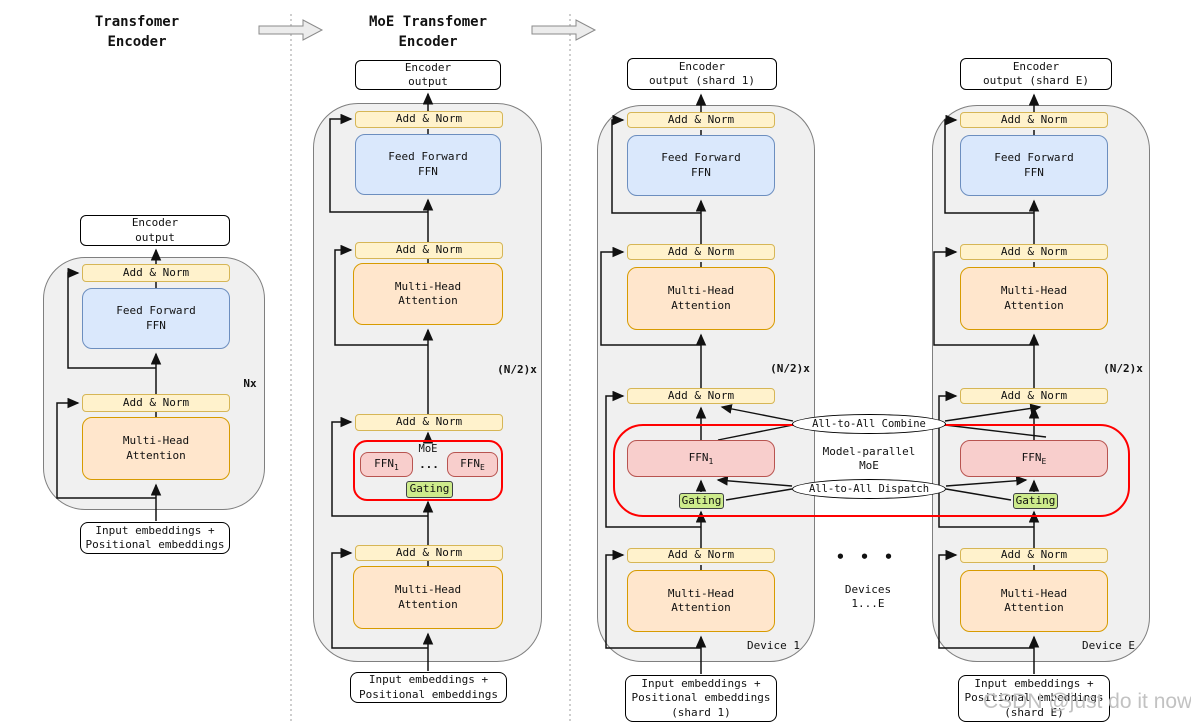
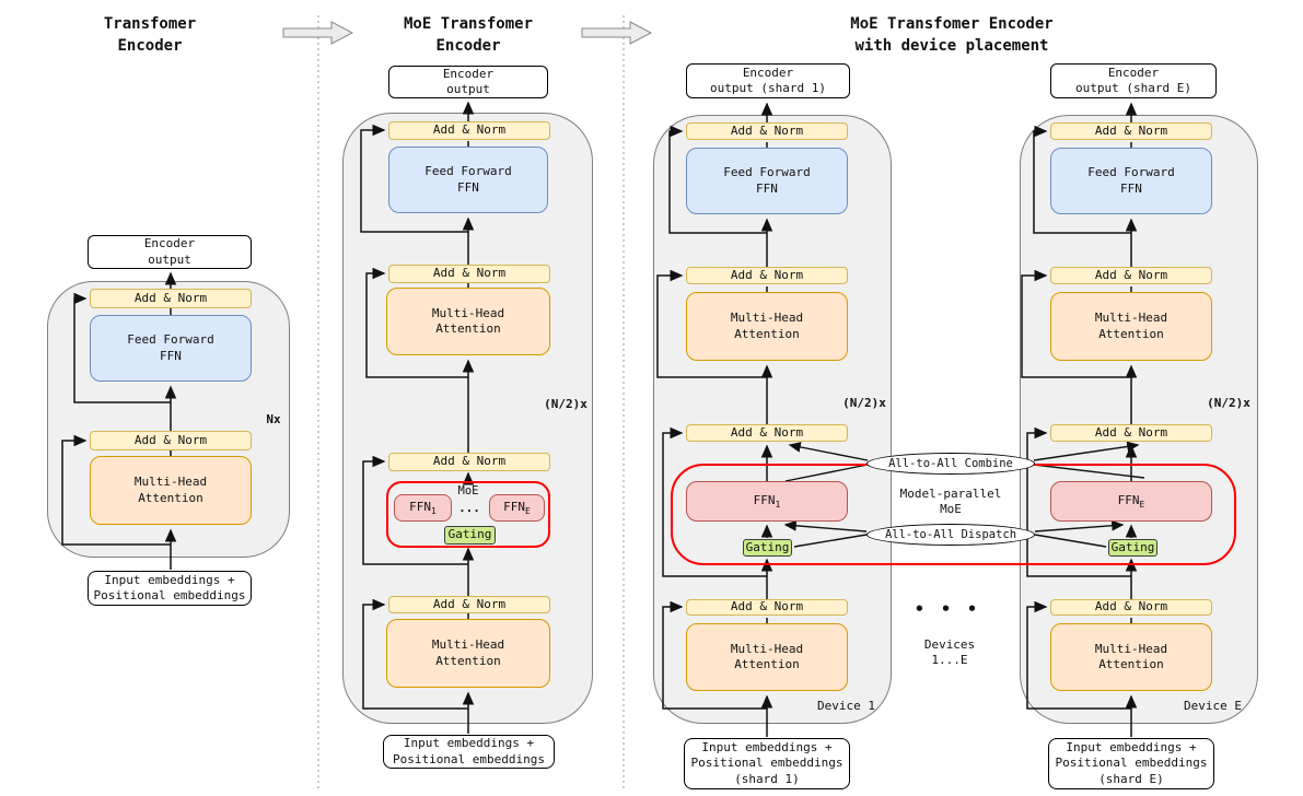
  Transfomer
  Encoder
  Encoder
  output
  Add & Norm
  Feed Forward
  FFN
  Add & Norm
  Multi-Head
  Attention
  Nx
  Input embeddings +
  Positional embeddings
  MoE Transfomer
  Encoder
  Encoder
  output
  Add & Norm
  Feed Forward
  FFN
  Add & Norm
  Multi-Head
  Attention
  (N/2)x
  Add & Norm
  MoE
  FFN1
  ...
  FFNE
  Gating
  Add & Norm
  Multi-Head
  Attention
  Input embeddings +
  Positional embeddings
+ MoE Transfomer Encoder
+ with device placement
  Encoder
  output (shard 1)
  Add & Norm
  Feed Forward
  FFN
  Add & Norm
  Multi-Head
  Attention
  (N/2)x
  Add & Norm
  FFN1
  Gating
  Add & Norm
  Multi-Head
  Attention
  Device 1
  Input embeddings +
  Positional embeddings
  (shard 1)
  Encoder
  output (shard E)
  Add & Norm
  Feed Forward
  FFN
  Add & Norm
  Multi-Head
  Attention
  (N/2)x
  Add & Norm
  FFNE
  Gating
  Add & Norm
  Multi-Head
  Attention
  Device E
  Input embeddings +
  Positional embeddings
  (shard E)
  All-to-All Combine
  Model-parallel
  MoE
  All-to-All Dispatch
  • • •
  Devices
  1...E
- CSDN @just do it now
